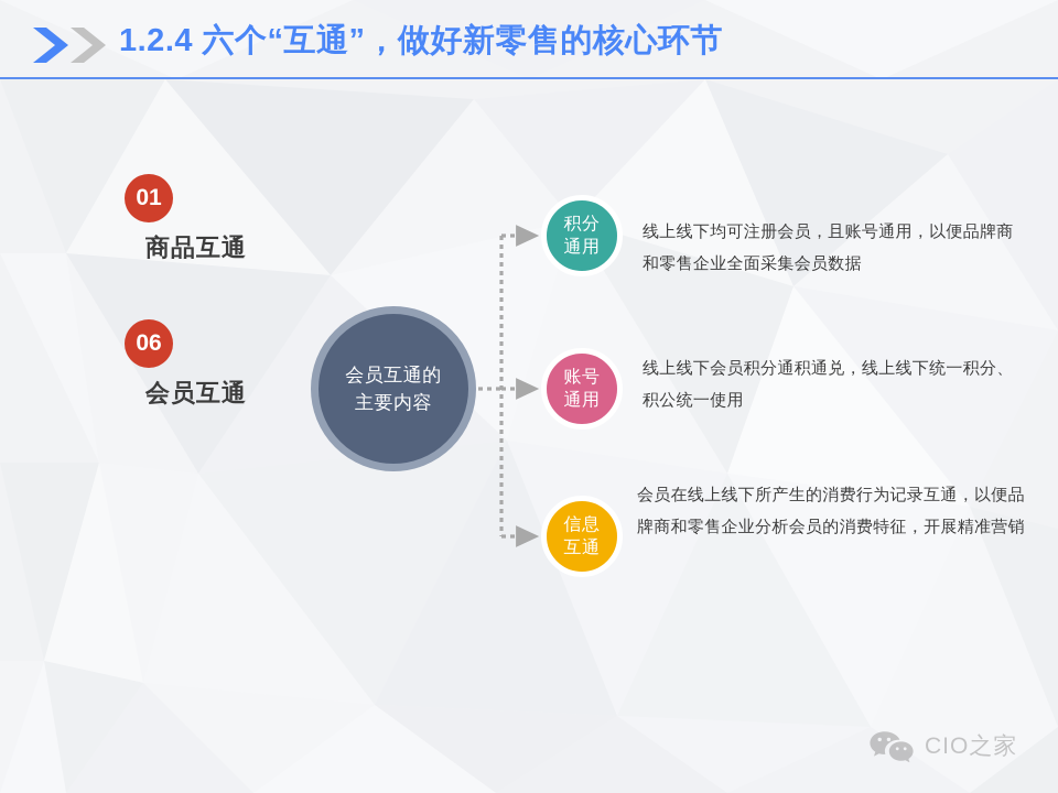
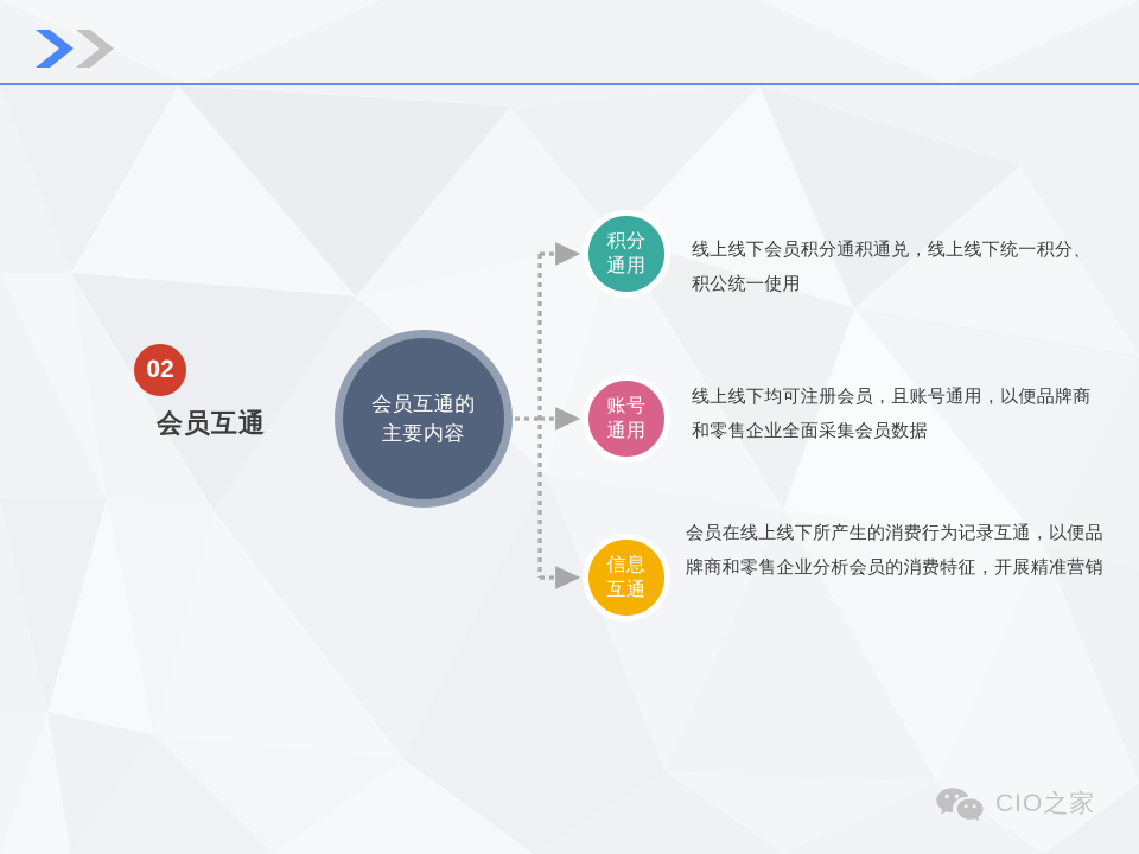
- 1.2.4 六个“互通”，做好新零售的核心环节
- 01
- 商品互通
- 06
+ 02
  会员互通
  会员互通的
  主要内容
  积分
  通用
- 线上线下均可注册会员，且账号通用，以便品牌商和零售企业全面采集会员数据
+ 线上线下会员积分通积通兑，线上线下统一积分、积公统一使用
  账号
  通用
- 线上线下会员积分通积通兑，线上线下统一积分、积公统一使用
+ 线上线下均可注册会员，且账号通用，以便品牌商和零售企业全面采集会员数据
  信息
  互通
  会员在线上线下所产生的消费行为记录互通，以便品牌商和零售企业分析会员的消费特征，开展精准营销
  CIO之家
